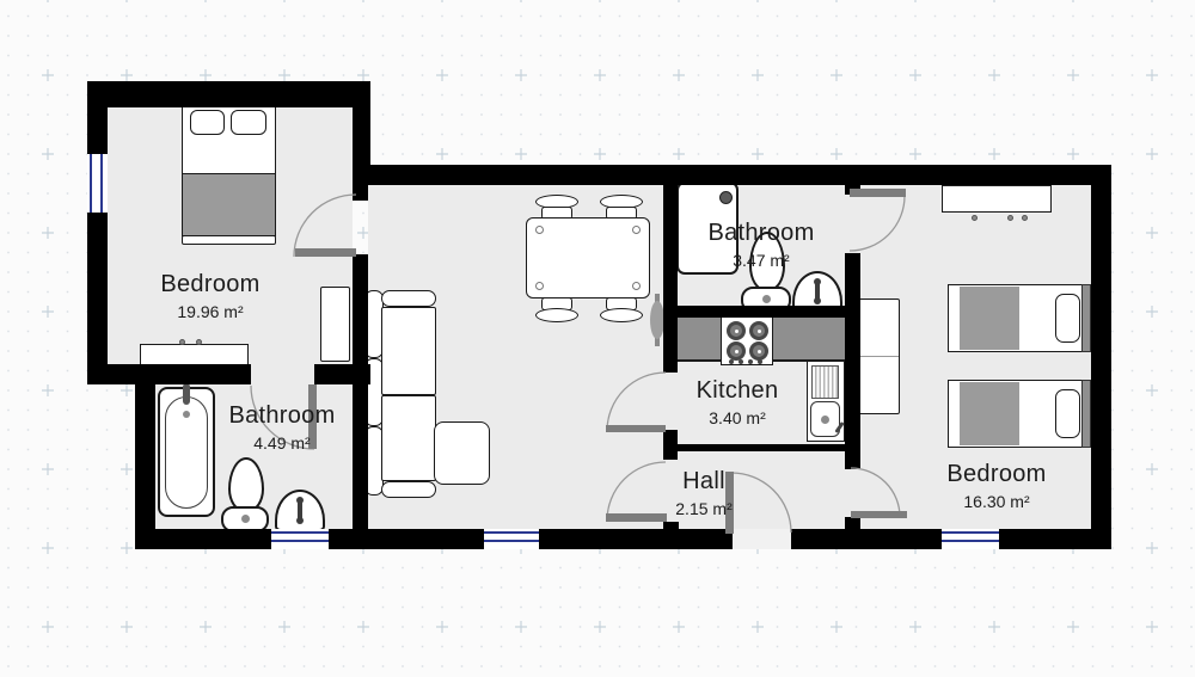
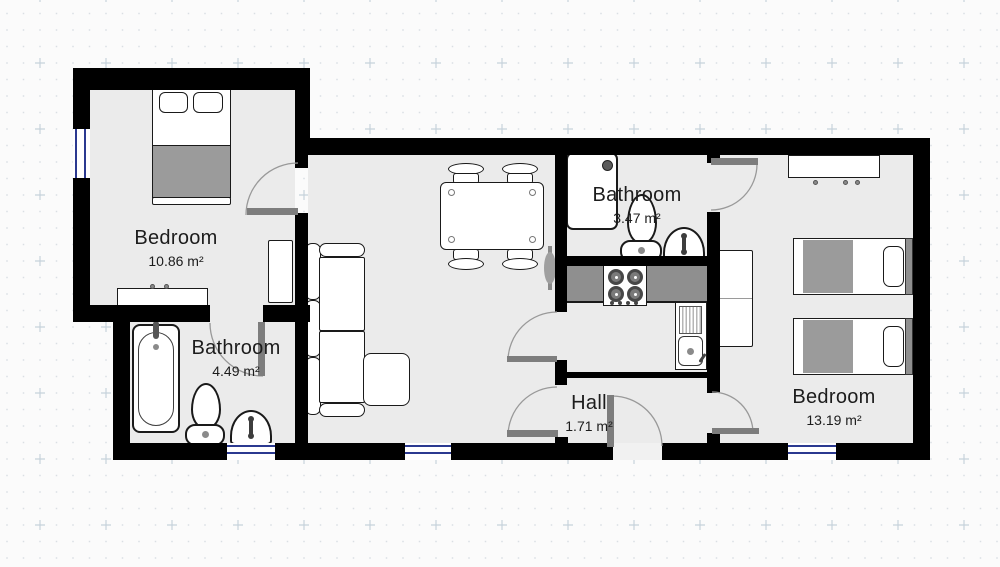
  Bedroom
- 19.96 m²
+ 10.86 m²
  Bathroom
  4.49 m²
  Bathroom
  3.47 m²
- Kitchen
- 3.40 m²
  Hall
- 2.15 m²
+ 1.71 m²
  Bedroom
- 16.30 m²
+ 13.19 m²
